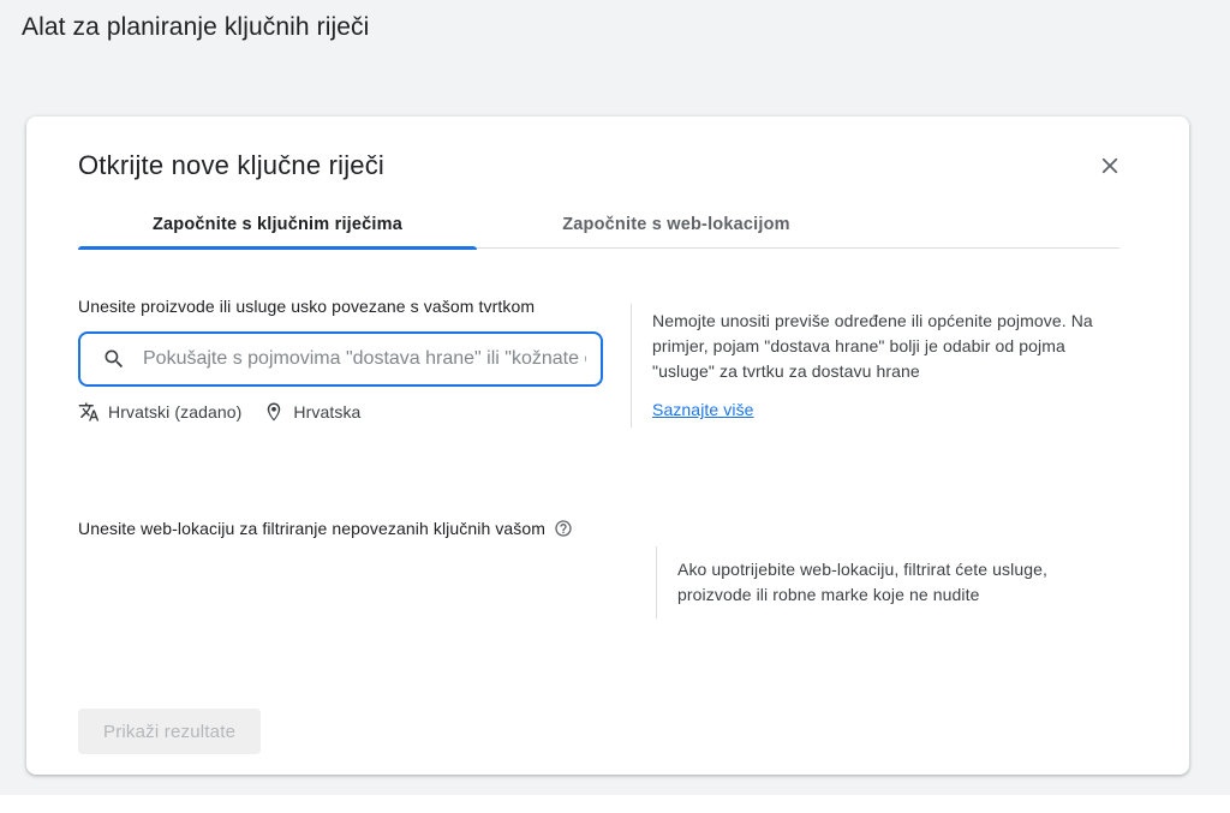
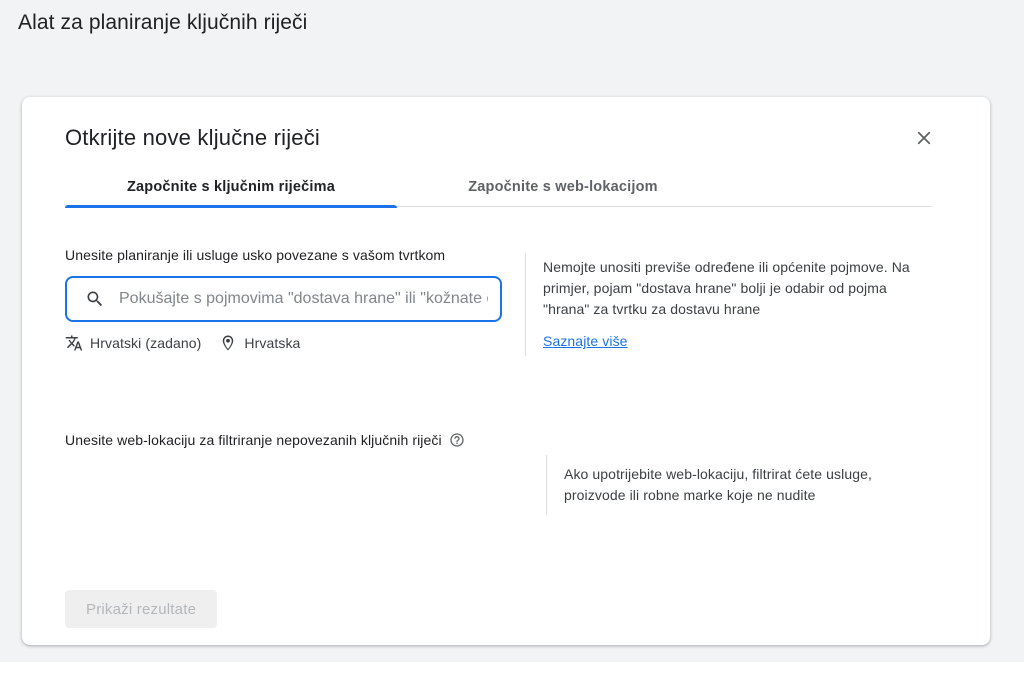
  Alat za planiranje ključnih riječi
  Otkrijte nove ključne riječi
  Započnite s ključnim riječima
  Započnite s web-lokacijom
- Unesite proizvode ili usluge usko povezane s vašom tvrtkom
+ Unesite planiranje ili usluge usko povezane s vašom tvrtkom
  Pokušajte s pojmovima "dostava hrane" ili "kožnate
  Hrvatski (zadano)
  Hrvatska
- Nemojte unositi previše određene ili općenite pojmove. Na primjer, pojam "dostava hrane" bolji je odabir od pojma "usluge" za tvrtku za dostavu hrane
+ Nemojte unositi previše određene ili općenite pojmove. Na primjer, pojam "dostava hrane" bolji je odabir od pojma "hrana" za tvrtku za dostavu hrane
  Saznajte više
- Unesite web-lokaciju za filtriranje nepovezanih ključnih vašom
+ Unesite web-lokaciju za filtriranje nepovezanih ključnih riječi
  Ako upotrijebite web-lokaciju, filtrirat ćete usluge, proizvode ili robne marke koje ne nudite
  Prikaži rezultate
